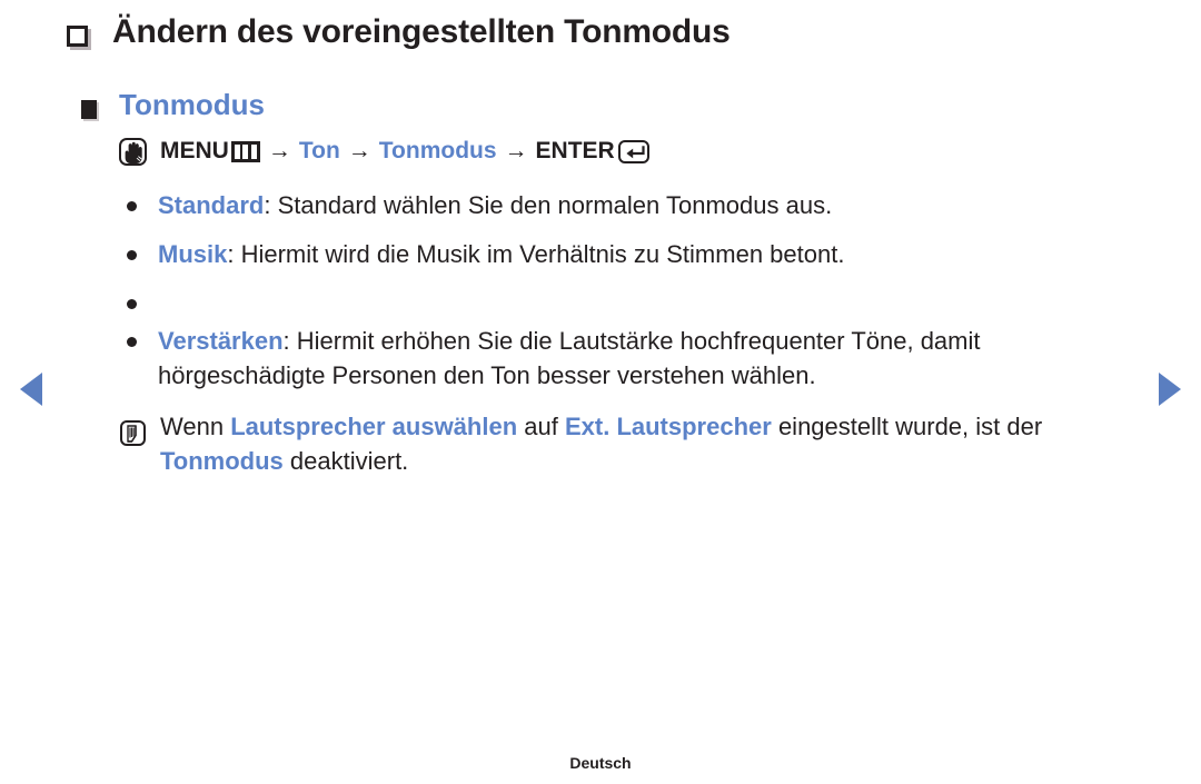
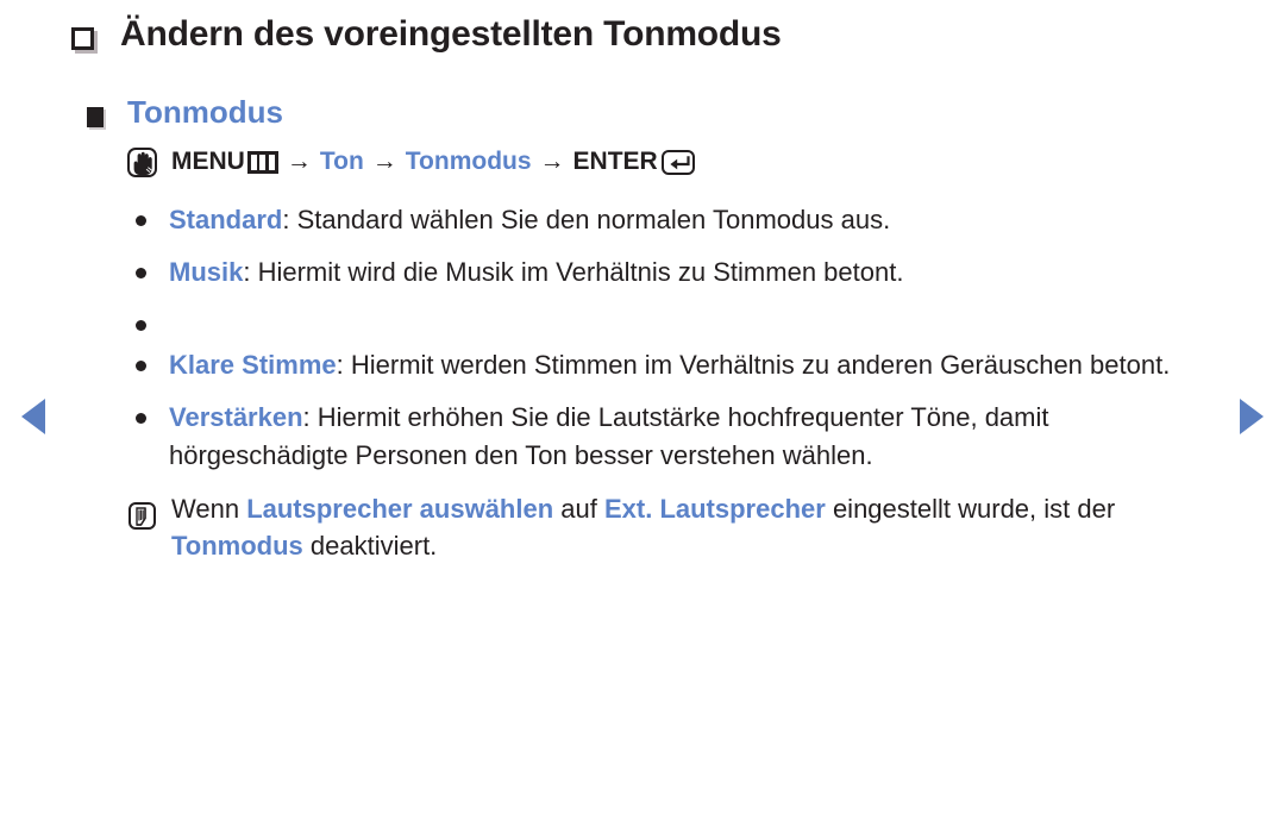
  Ändern des voreingestellten Tonmodus
  Tonmodus
  MENU
  →
  Ton
  →
  Tonmodus
  →
  ENTER
  Standard: Standard wählen Sie den normalen Tonmodus aus.
  Musik: Hiermit wird die Musik im Verhältnis zu Stimmen betont.
+ Klare Stimme: Hiermit werden Stimmen im Verhältnis zu anderen Geräuschen betont.
  Verstärken: Hiermit erhöhen Sie die Lautstärke hochfrequenter Töne, damit hörgeschädigte Personen den Ton besser verstehen wählen.
  Wenn Lautsprecher auswählen auf Ext. Lautsprecher eingestellt wurde, ist der Tonmodus deaktiviert.
- Deutsch
